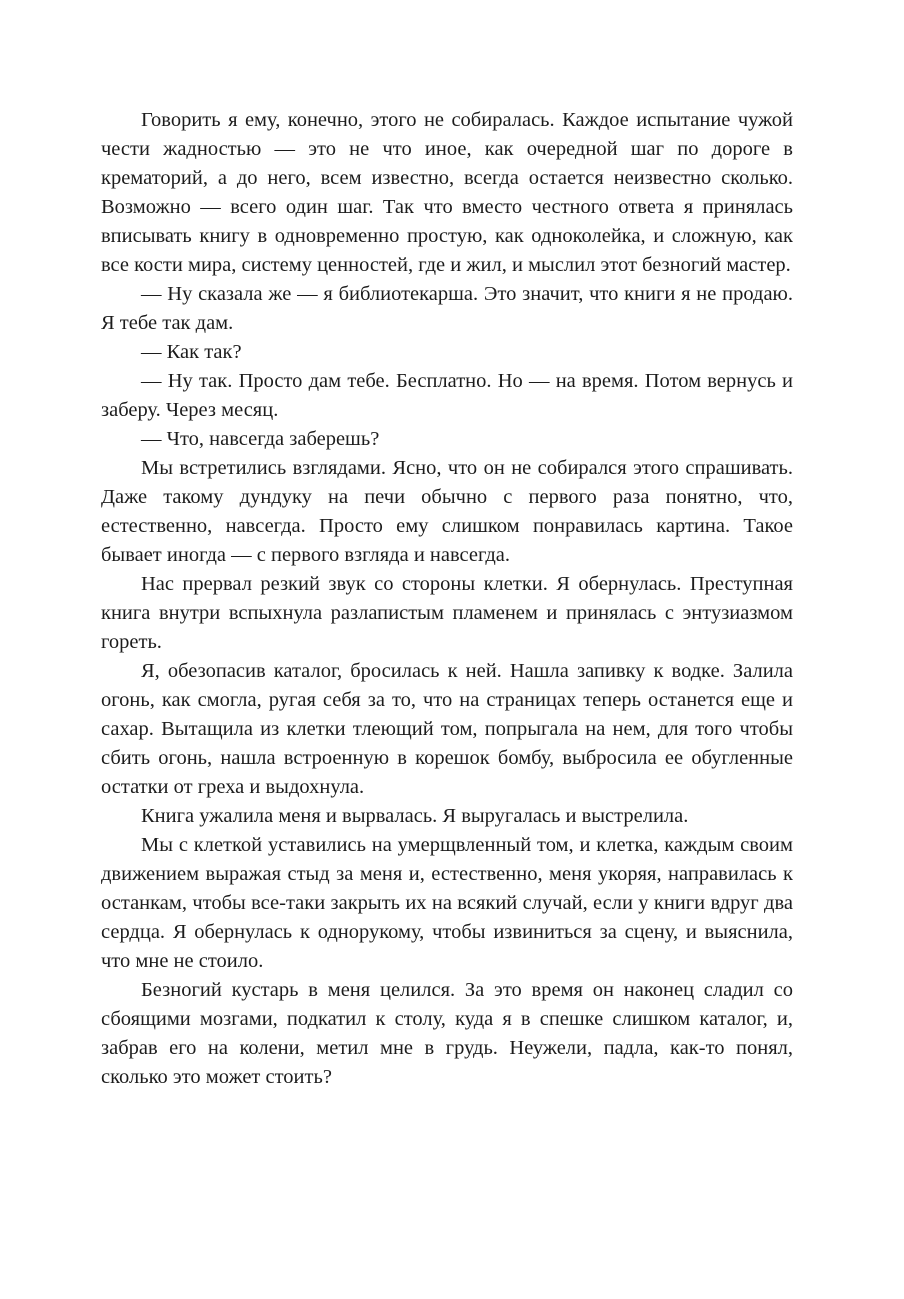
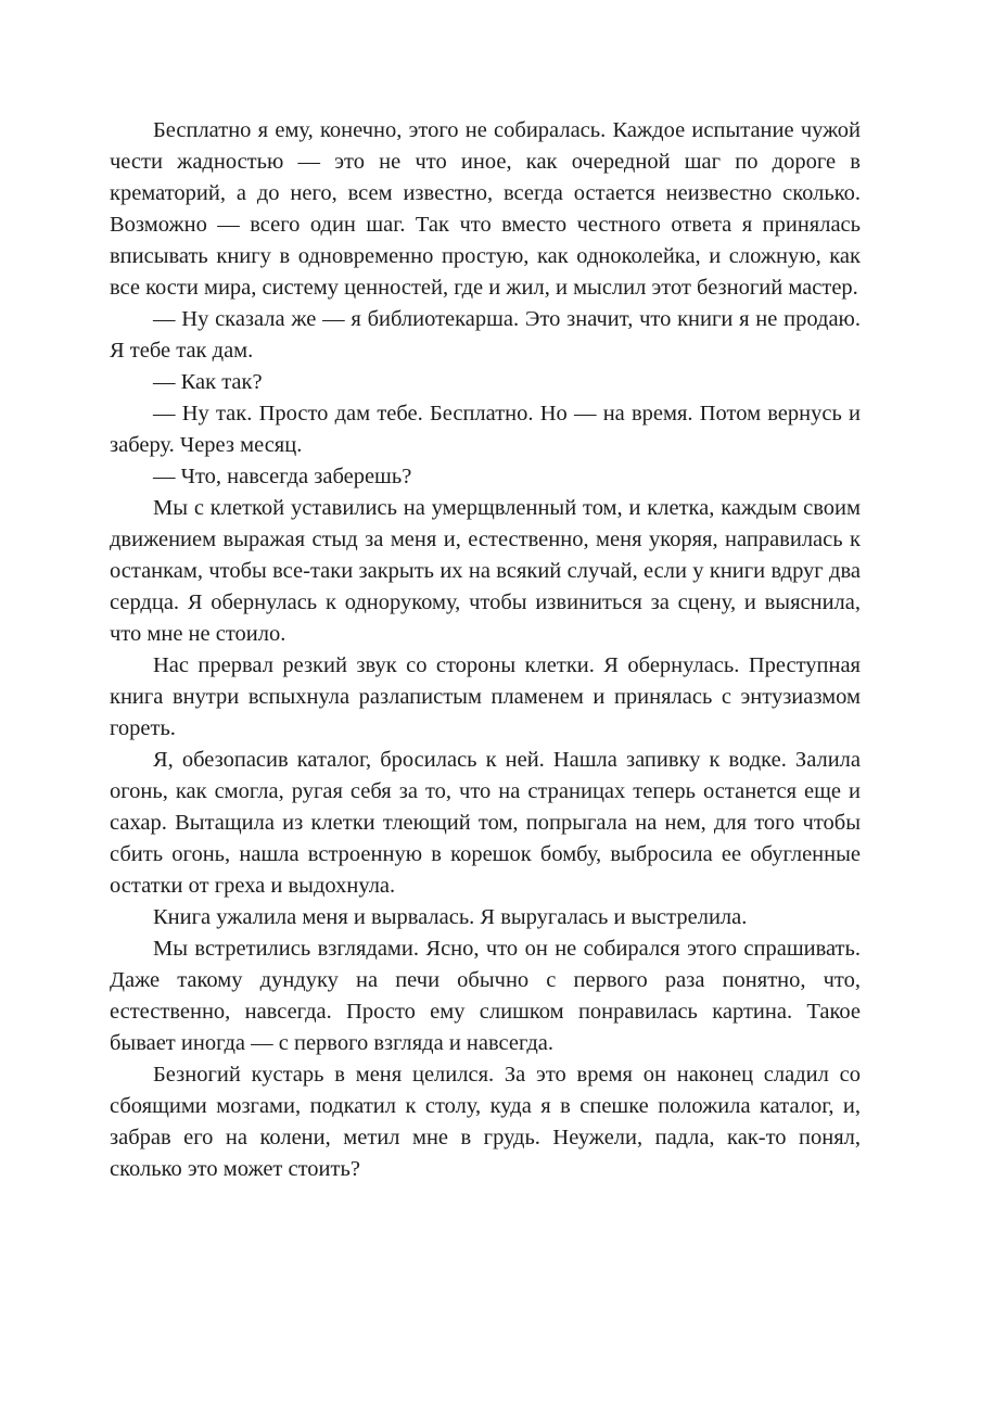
- Говорить я ему, конечно, этого не собиралась. Каждое испытание чужой чести жадностью — это не что иное, как очередной шаг по дороге в крематорий, а до него, всем известно, всегда остается неизвестно сколько. Возможно — всего один шаг. Так что вместо честного ответа я принялась вписывать книгу в одновременно простую, как одноколейка, и сложную, как все кости мира, систему ценностей, где и жил, и мыслил этот безногий мастер.
+ Бесплатно я ему, конечно, этого не собиралась. Каждое испытание чужой чести жадностью — это не что иное, как очередной шаг по дороге в крематорий, а до него, всем известно, всегда остается неизвестно сколько. Возможно — всего один шаг. Так что вместо честного ответа я принялась вписывать книгу в одновременно простую, как одноколейка, и сложную, как все кости мира, систему ценностей, где и жил, и мыслил этот безногий мастер.
  — Ну сказала же — я библиотекарша. Это значит, что книги я не продаю. Я тебе так дам.
  — Как так?
  — Ну так. Просто дам тебе. Бесплатно. Но — на время. Потом вернусь и заберу. Через месяц.
  — Что, навсегда заберешь?
- Мы встретились взглядами. Ясно, что он не собирался этого спрашивать. Даже такому дундуку на печи обычно с первого раза понятно, что, естественно, навсегда. Просто ему слишком понравилась картина. Такое бывает иногда — с первого взгляда и навсегда.
+ Мы с клеткой уставились на умерщвленный том, и клетка, каждым своим движением выражая стыд за меня и, естественно, меня укоряя, направилась к останкам, чтобы все-таки закрыть их на всякий случай, если у книги вдруг два сердца. Я обернулась к однорукому, чтобы извиниться за сцену, и выяснила, что мне не стоило.
  Нас прервал резкий звук со стороны клетки. Я обернулась. Преступная книга внутри вспыхнула разлапистым пламенем и принялась с энтузиазмом гореть.
  Я, обезопасив каталог, бросилась к ней. Нашла запивку к водке. Залила огонь, как смогла, ругая себя за то, что на страницах теперь останется еще и сахар. Вытащила из клетки тлеющий том, попрыгала на нем, для того чтобы сбить огонь, нашла встроенную в корешок бомбу, выбросила ее обугленные остатки от греха и выдохнула.
  Книга ужалила меня и вырвалась. Я выругалась и выстрелила.
- Мы с клеткой уставились на умерщвленный том, и клетка, каждым своим движением выражая стыд за меня и, естественно, меня укоряя, направилась к останкам, чтобы все-таки закрыть их на всякий случай, если у книги вдруг два сердца. Я обернулась к однорукому, чтобы извиниться за сцену, и выяснила, что мне не стоило.
+ Мы встретились взглядами. Ясно, что он не собирался этого спрашивать. Даже такому дундуку на печи обычно с первого раза понятно, что, естественно, навсегда. Просто ему слишком понравилась картина. Такое бывает иногда — с первого взгляда и навсегда.
- Безногий кустарь в меня целился. За это время он наконец сладил со сбоящими мозгами, подкатил к столу, куда я в спешке слишком каталог, и, забрав его на колени, метил мне в грудь. Неужели, падла, как-то понял, сколько это может стоить?
+ Безногий кустарь в меня целился. За это время он наконец сладил со сбоящими мозгами, подкатил к столу, куда я в спешке положила каталог, и, забрав его на колени, метил мне в грудь. Неужели, падла, как-то понял, сколько это может стоить?
